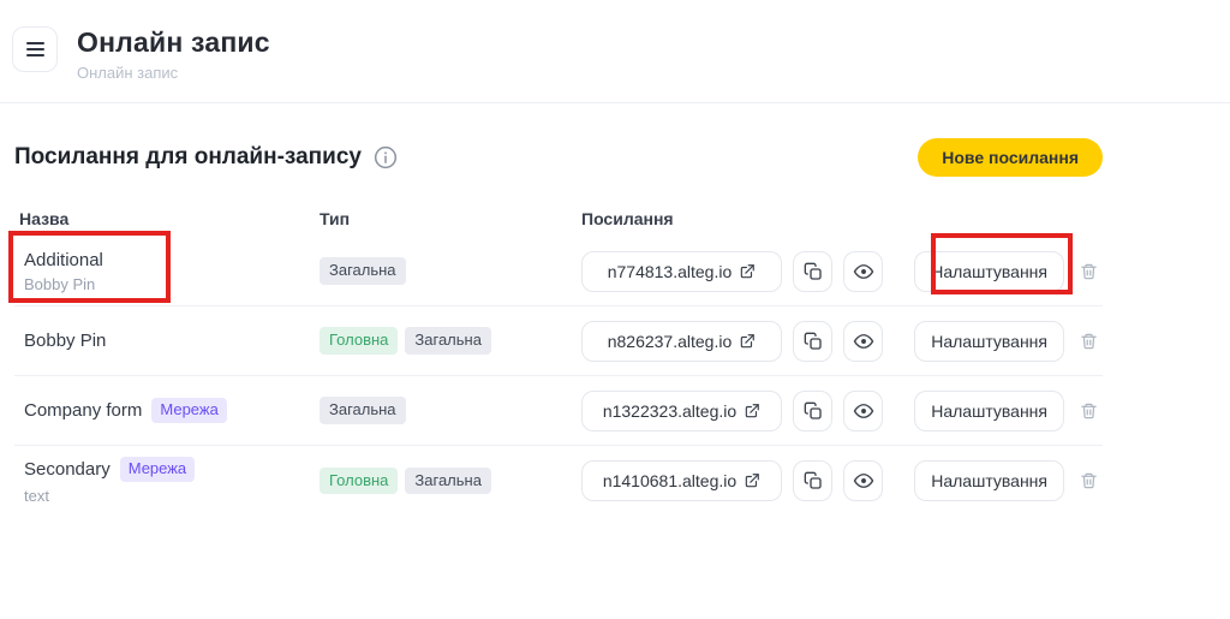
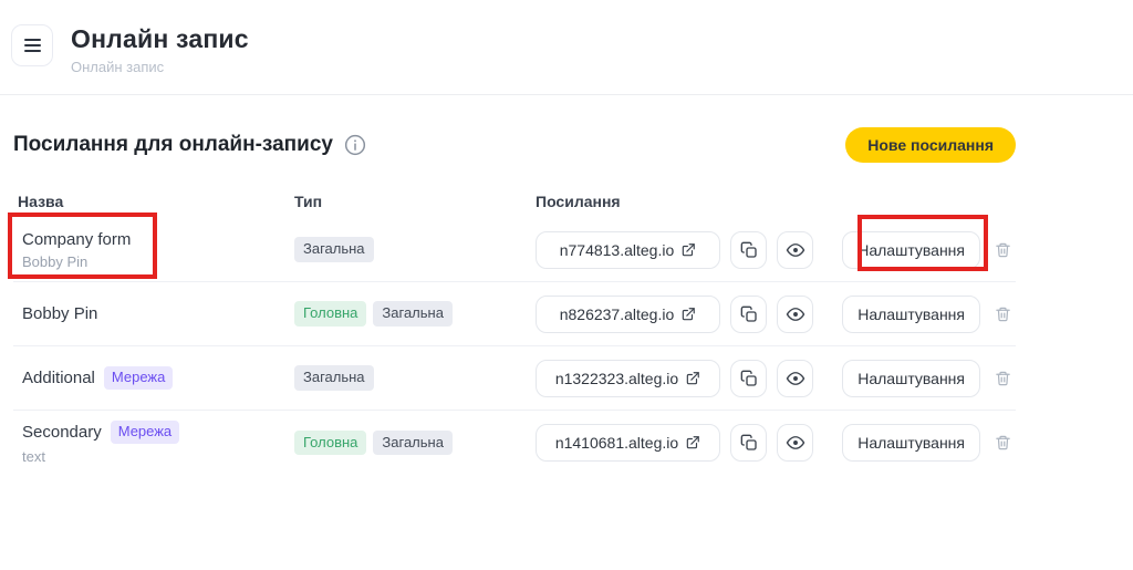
  Онлайн запис
  Онлайн запис
  Посилання для онлайн-запису
  Нове посилання
  Назва
  Тип
  Посилання
- Additional
+ Company form
  Bobby Pin
  Загальна
  n774813.alteg.io
  Налаштування
  Bobby Pin
  Головна
  Загальна
  n826237.alteg.io
  Налаштування
- Company form
+ Additional
  Мережа
  Загальна
  n1322323.alteg.io
  Налаштування
  Secondary
  Мережа
  text
  Головна
  Загальна
  n1410681.alteg.io
  Налаштування
